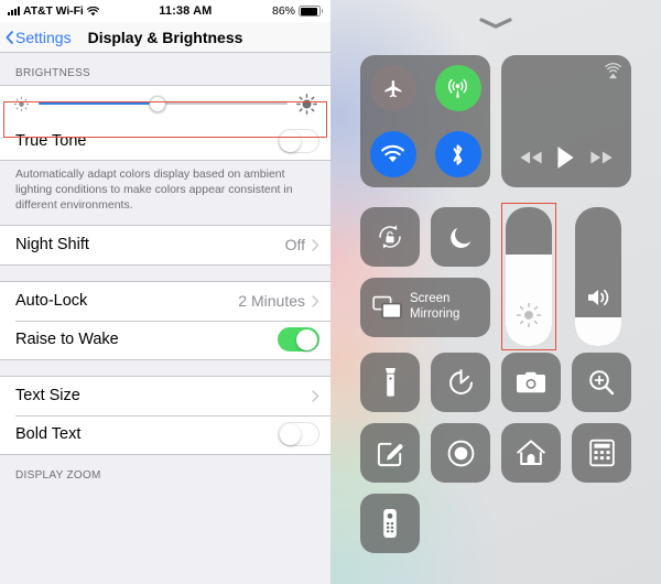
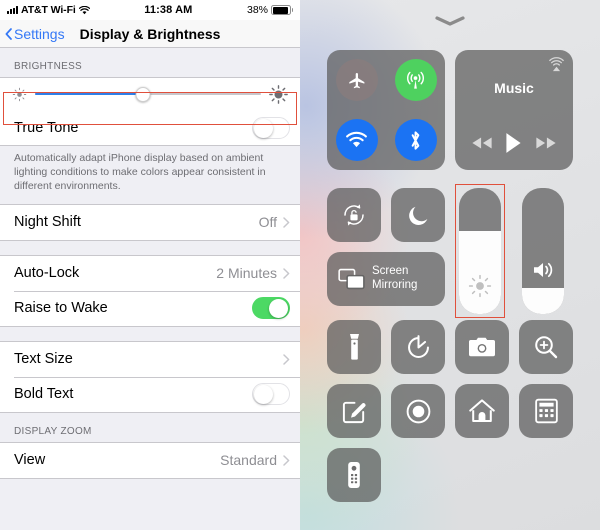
  AT&T Wi-Fi
  11:38 AM
- 86%
+ 38%
  Settings
  Display & Brightness
  BRIGHTNESS
  True Tone
- Automatically adapt colors display based on ambient lighting conditions to make colors appear consistent in different environments.
+ Automatically adapt iPhone display based on ambient lighting conditions to make colors appear consistent in different environments.
  Night Shift
  Off
  Auto-Lock
  2 Minutes
  Raise to Wake
  Text Size
  Bold Text
  DISPLAY ZOOM
+ View
+ Standard
+ Music
  Screen
  Mirroring
